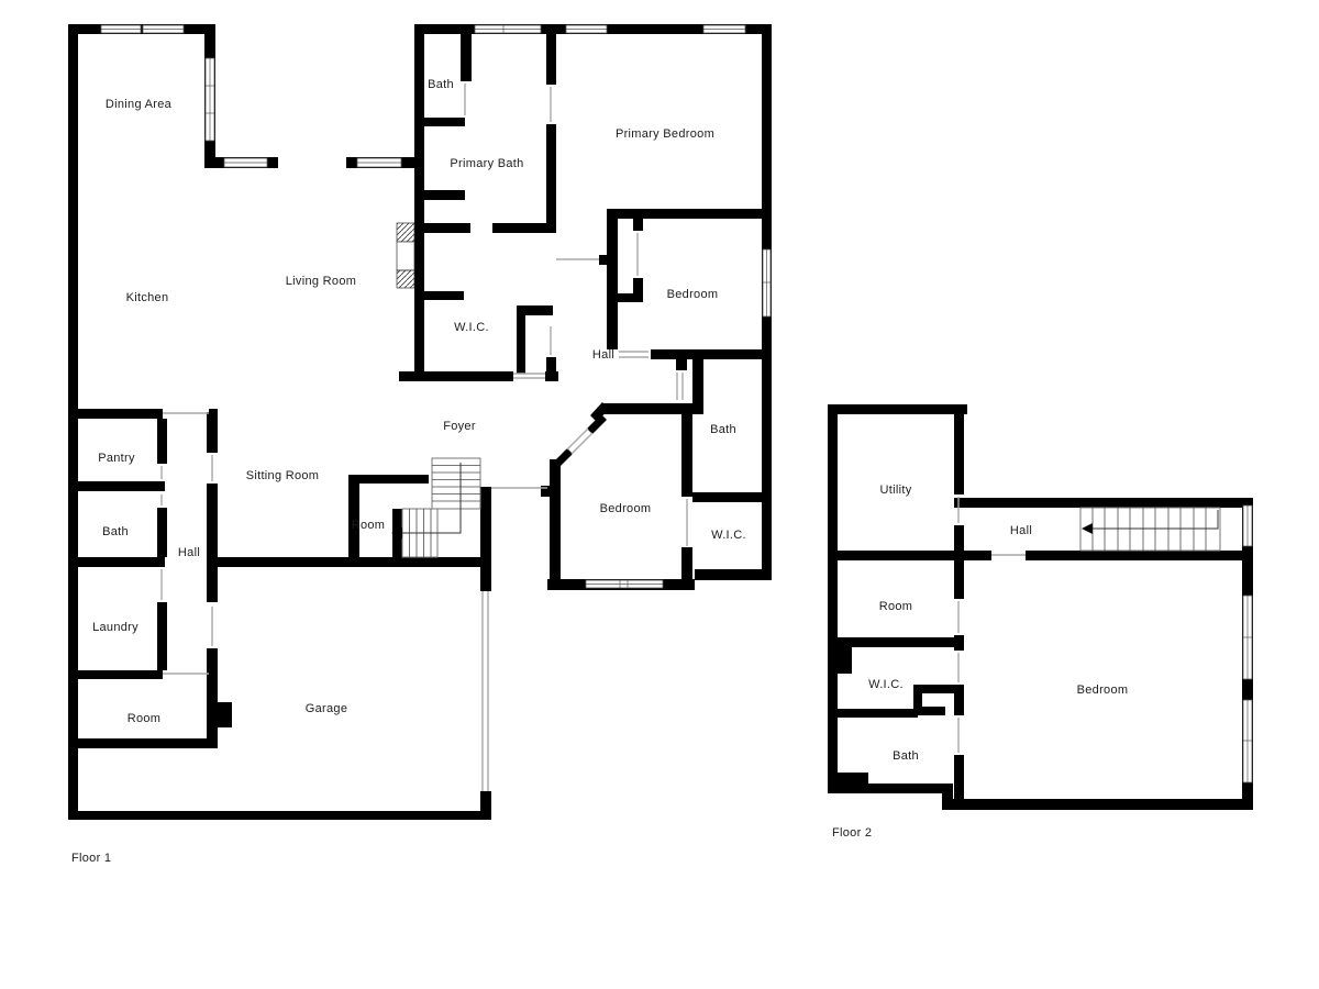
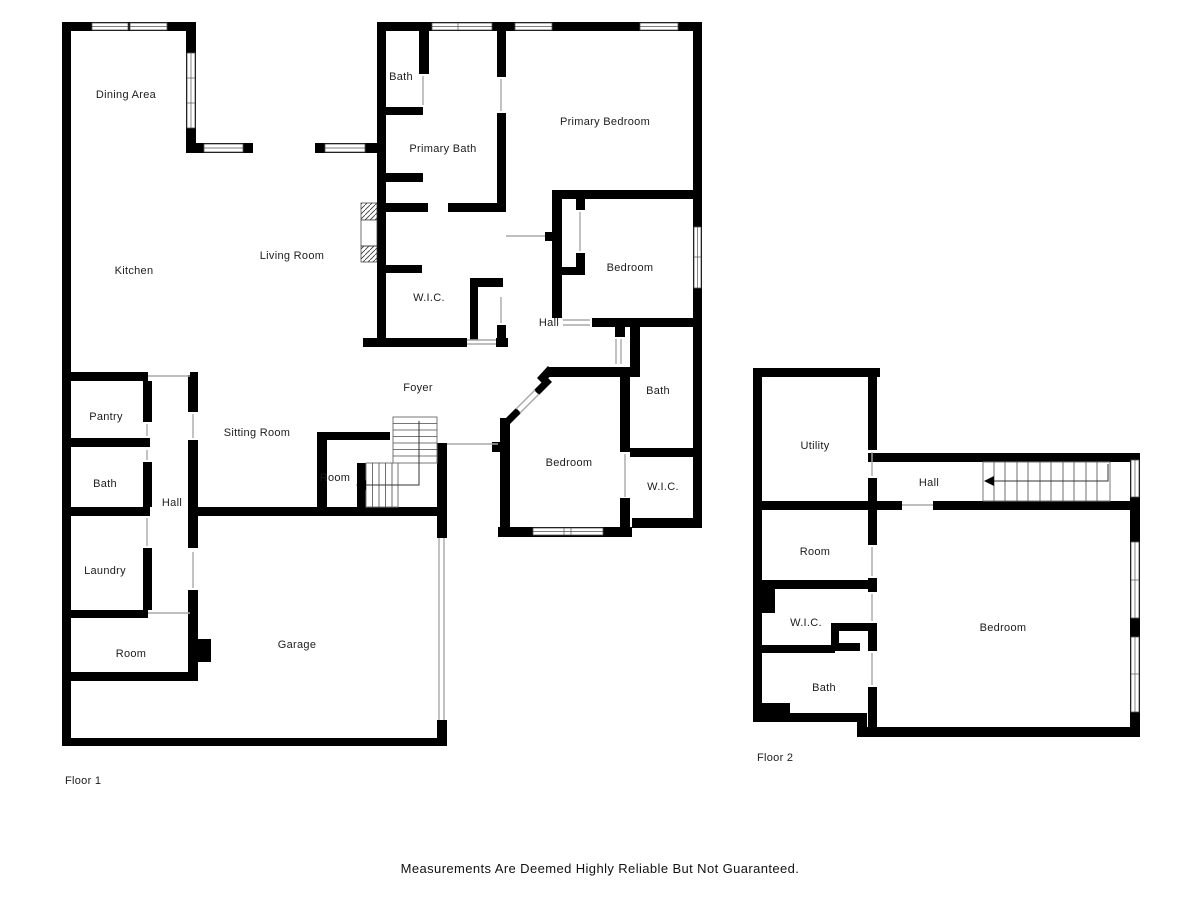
  Dining Area
  Bath
  Primary Bath
  Primary Bedroom
  Kitchen
  Living Room
  W.I.C.
  Hall
  Bedroom
  Bath
  Foyer
  Sitting Room
  Pantry
  Bath
  Hall
  Room
  Bedroom
  W.I.C.
  Laundry
  Room
  Garage
  Floor 1
  Utility
  Hall
  Room
  W.I.C.
  Bedroom
  Bath
  Floor 2
+ Measurements Are Deemed Highly Reliable But Not Guaranteed.
